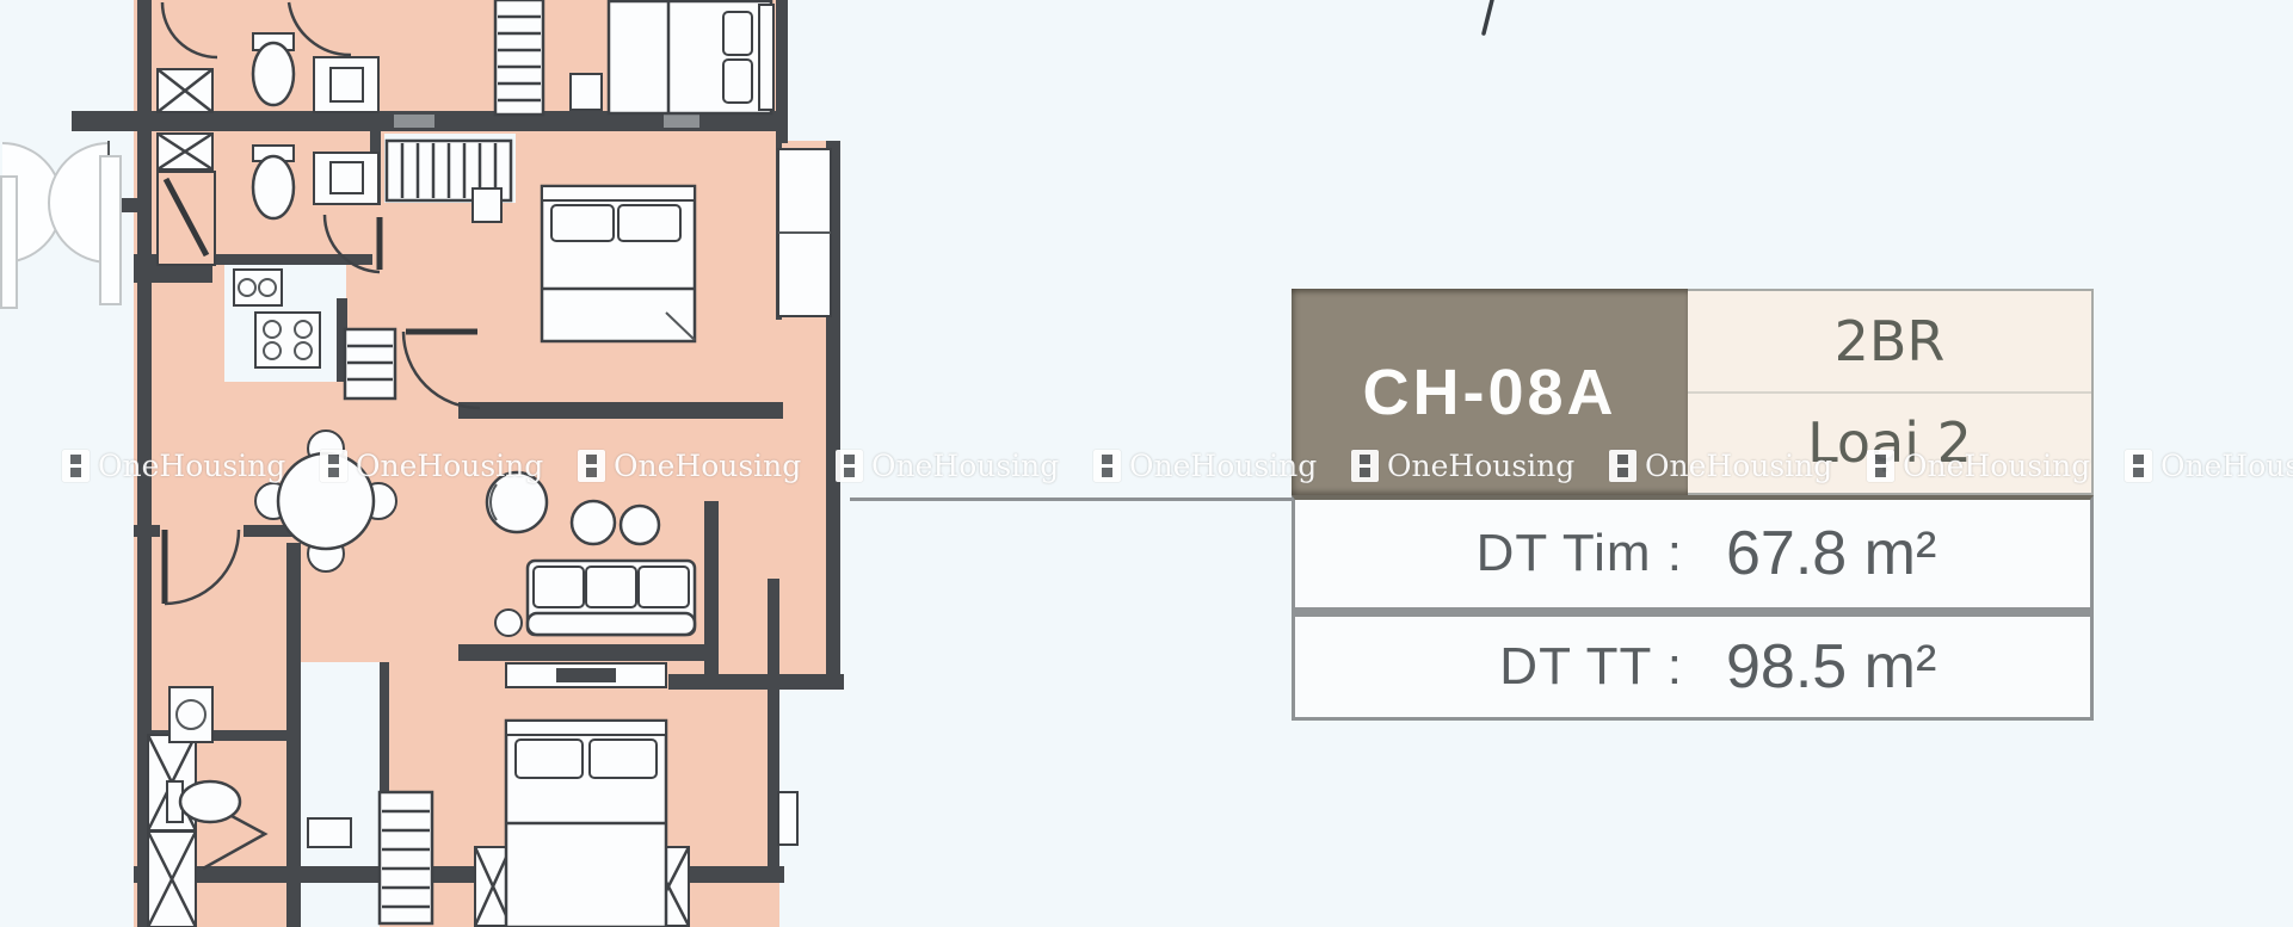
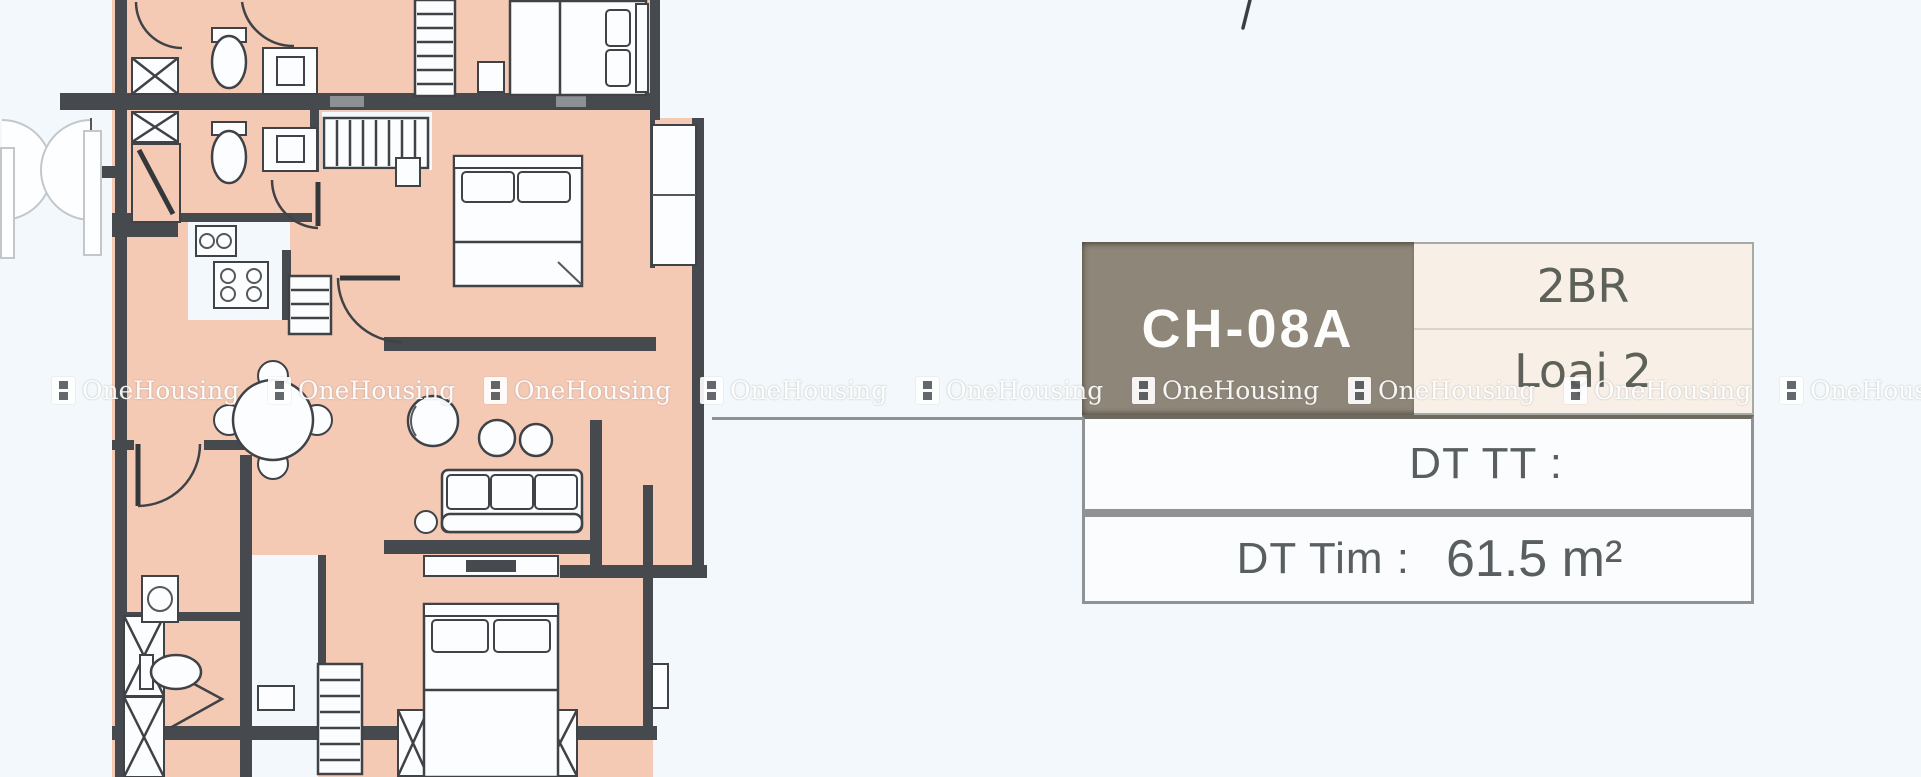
  CH-08A
  2BR
  Loại 2
- DT Tim :
+ DT TT :
- 67.8 m²
- DT TT :
+ DT Tim :
- 98.5 m²
+ 61.5 m²
  OneHousing
  OneHousing
  OneHousing
  OneHousing
  OneHousing
  OneHousing
  OneHousing
  OneHousing
